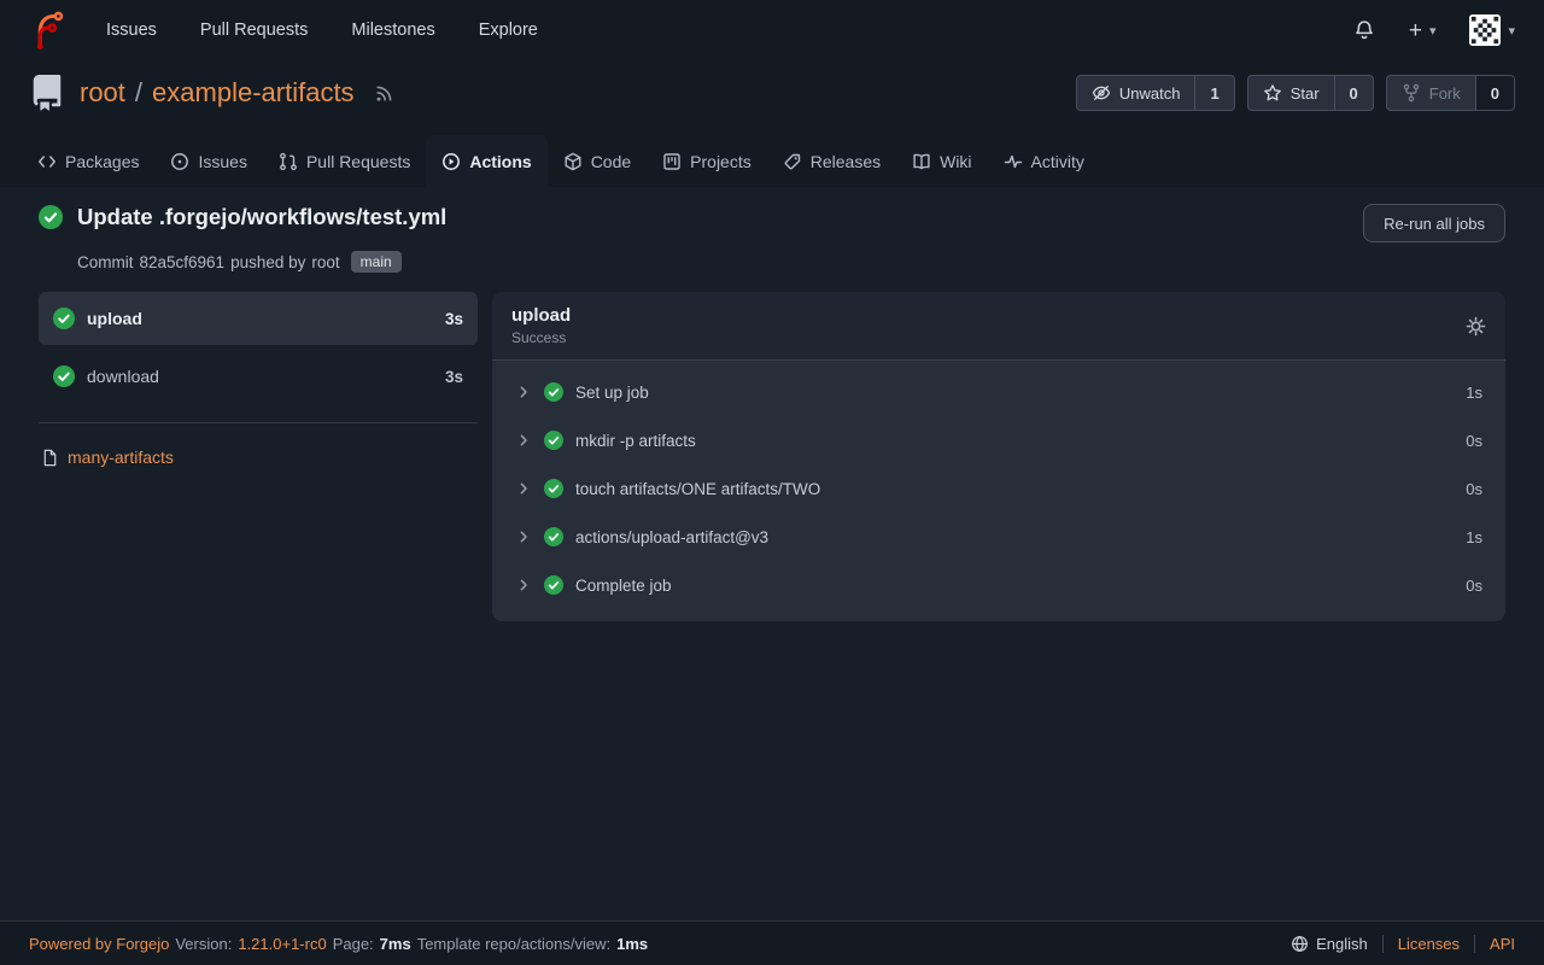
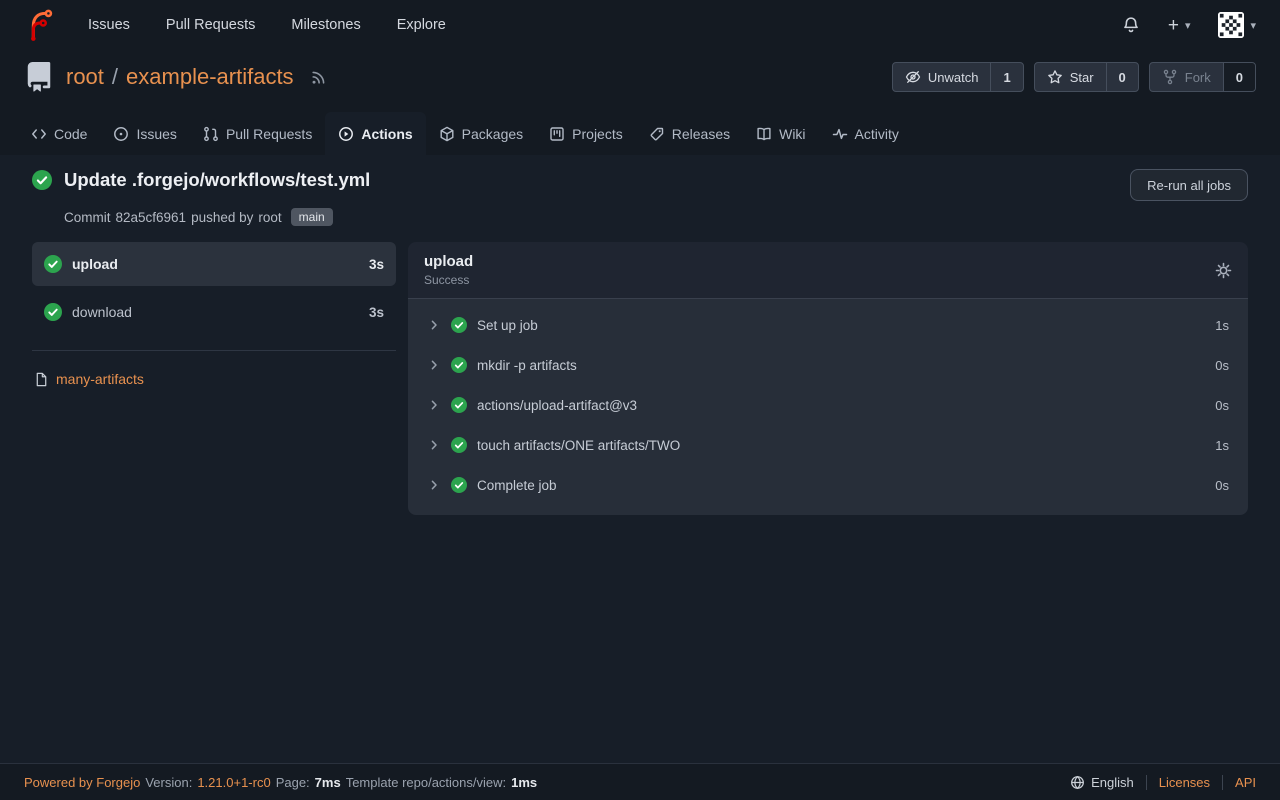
  Issues
  Pull Requests
  Milestones
  Explore
  +
  ▾
  ▾
  root
  /
  example-artifacts
  Unwatch
  1
  Star
  0
  Fork
  0
- Packages
+ Code
  Issues
  Pull Requests
  Actions
- Code
+ Packages
  Projects
  Releases
  Wiki
  Activity
  Update .forgejo/workflows/test.yml
  Re-run all jobs
  Commit
  82a5cf6961
  pushed by
  root
  main
  upload
  3s
  download
  3s
  many-artifacts
  upload
  Success
  Set up job
  1s
  mkdir -p artifacts
  0s
- touch artifacts/ONE artifacts/TWO
+ actions/upload-artifact@v3
  0s
- actions/upload-artifact@v3
+ touch artifacts/ONE artifacts/TWO
  1s
  Complete job
  0s
  Powered by Forgejo
  Version:
  1.21.0+1-rc0
  Page:
  7ms
  Template repo/actions/view:
  1ms
  English
  Licenses
  API
